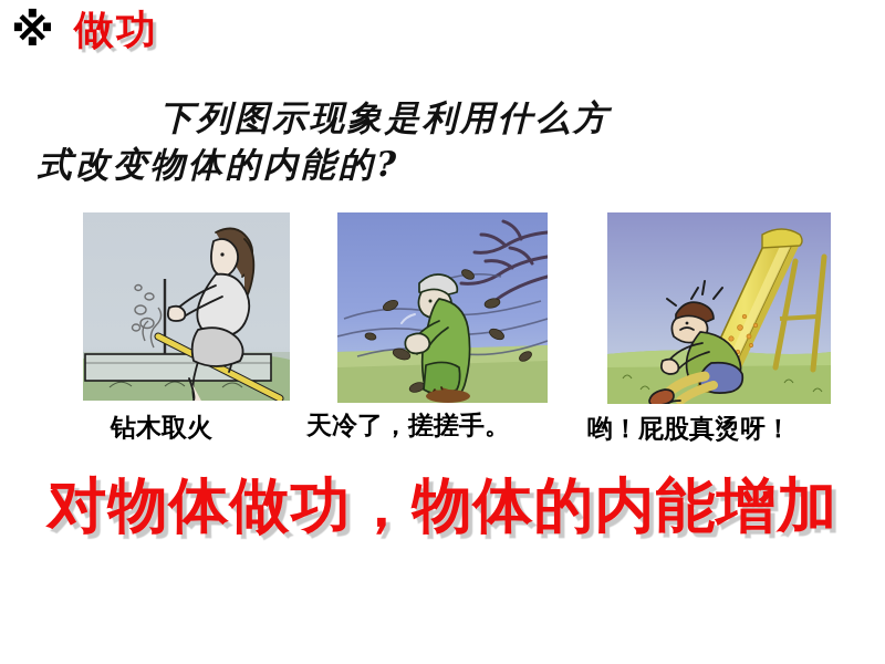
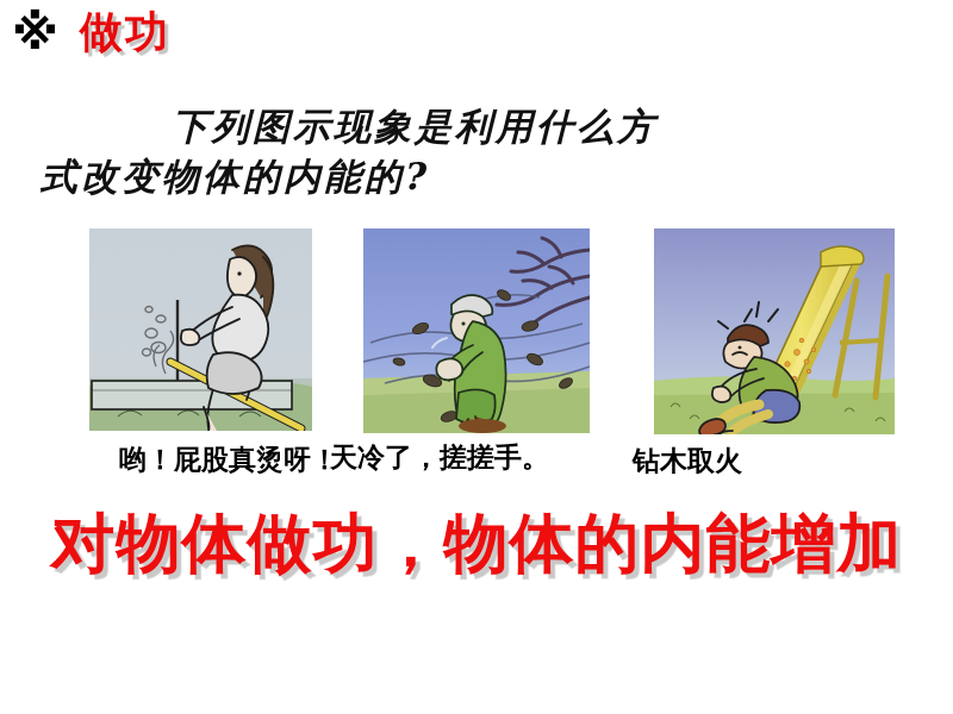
  ※
  做功
  下列图示现象是利用什么方
  式改变物体的内能的?
- 钻木取火
+ 哟！屁股真烫呀！
  天冷了，搓搓手。
- 哟！屁股真烫呀！
+ 钻木取火
  对物体做功，物体的内能增加
